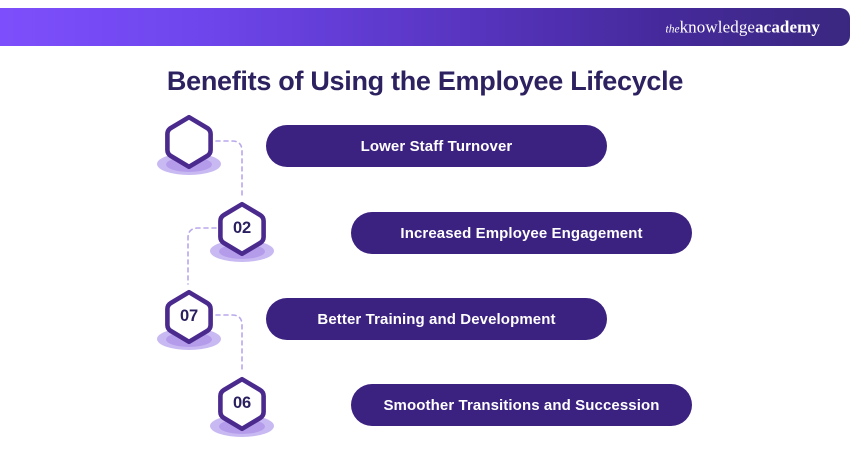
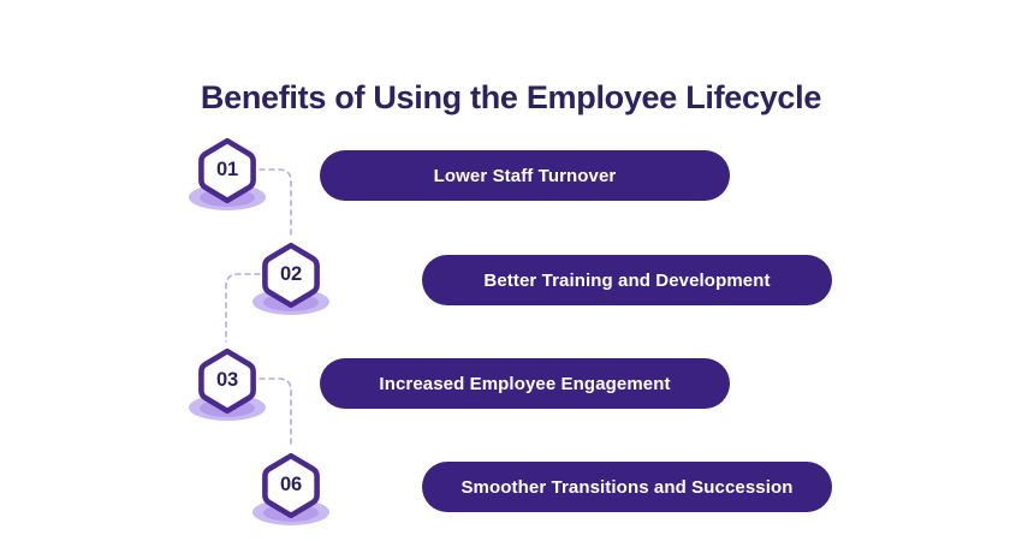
- theknowledgeacademy
  Benefits of Using the Employee Lifecycle
+ 01
  Lower Staff Turnover
  02
- Increased Employee Engagement
+ Better Training and Development
- 07
+ 03
- Better Training and Development
+ Increased Employee Engagement
  06
  Smoother Transitions and Succession
